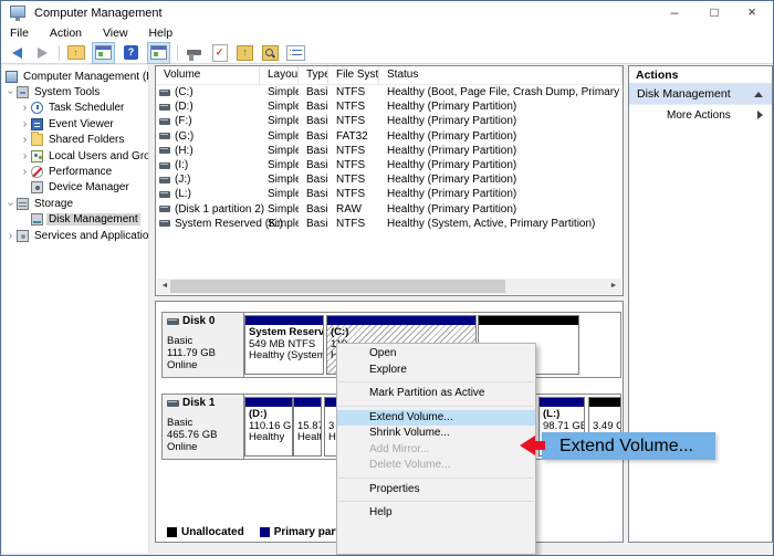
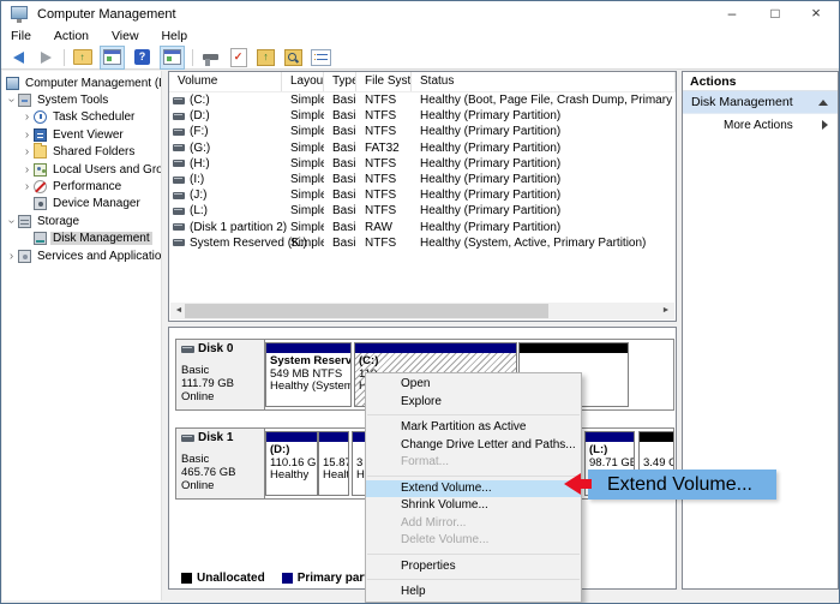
  Computer Management
  –
  □
  ×
  File Action View Help
  ↑
  ?
  ✓
  ↑
  Computer Management (
  System Tools
  ›
  Task Scheduler
  ›
  Event Viewer
  ›
  Shared Folders
  ›
  Local Users and Gro
  ›
  Performance
  Device Manager
  Storage
  Disk Management
  ›
  Services and Applicatio
  Volume
  Layou
  Type
  File Syst
  Status
  (C:)
  Simple
  Basi
  NTFS
  Healthy (Boot, Page File, Crash Dump, Primary
  (D:)
  Simple
  Basi
  NTFS
  Healthy (Primary Partition)
  (F:)
  Simple
  Basi
  NTFS
  Healthy (Primary Partition)
  (G:)
  Simple
  Basi
  FAT32
  Healthy (Primary Partition)
  (H:)
  Simple
  Basi
  NTFS
  Healthy (Primary Partition)
  (I:)
  Simple
  Basi
  NTFS
  Healthy (Primary Partition)
  (J:)
  Simple
  Basi
  NTFS
  Healthy (Primary Partition)
  (L:)
  Simple
  Basi
  NTFS
  Healthy (Primary Partition)
  (Disk 1 partition 2)
  Simple
  Basi
  RAW
  Healthy (Primary Partition)
  System Reserved (K:)
  Simple
  Basi
  NTFS
  Healthy (System, Active, Primary Partition)
  Disk 0
  Basic
  111.79 GB
  Online
  System Reserv
  549 MB NTFS
  Healthy (System
  (C:)
  Disk 1
  Basic
  465.76 GB
  Online
  (D:)
  110.16 G
  Healthy
  Healt
  3
  H
  (L:)
  98.71 GB
  3.49 G
  Unallocated
  Open
  Explore
  Mark Partition as Active
+ Change Drive Letter and Paths...
+ Format...
  Extend Volume...
  Shrink Volume...
  Add Mirror...
  Delete Volume...
  Properties
  Help
  Extend Volume...
  Actions
  Disk Management
  More Actions
